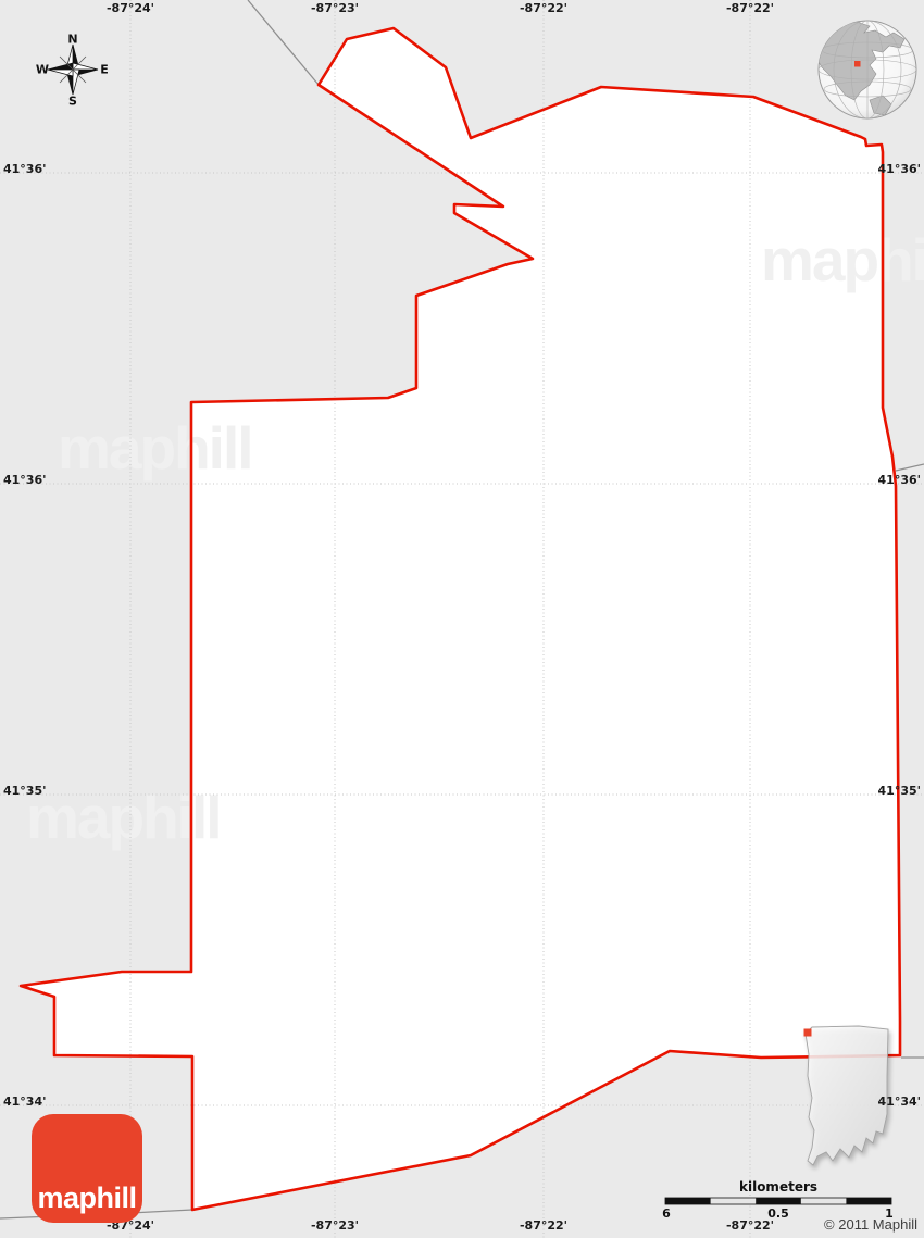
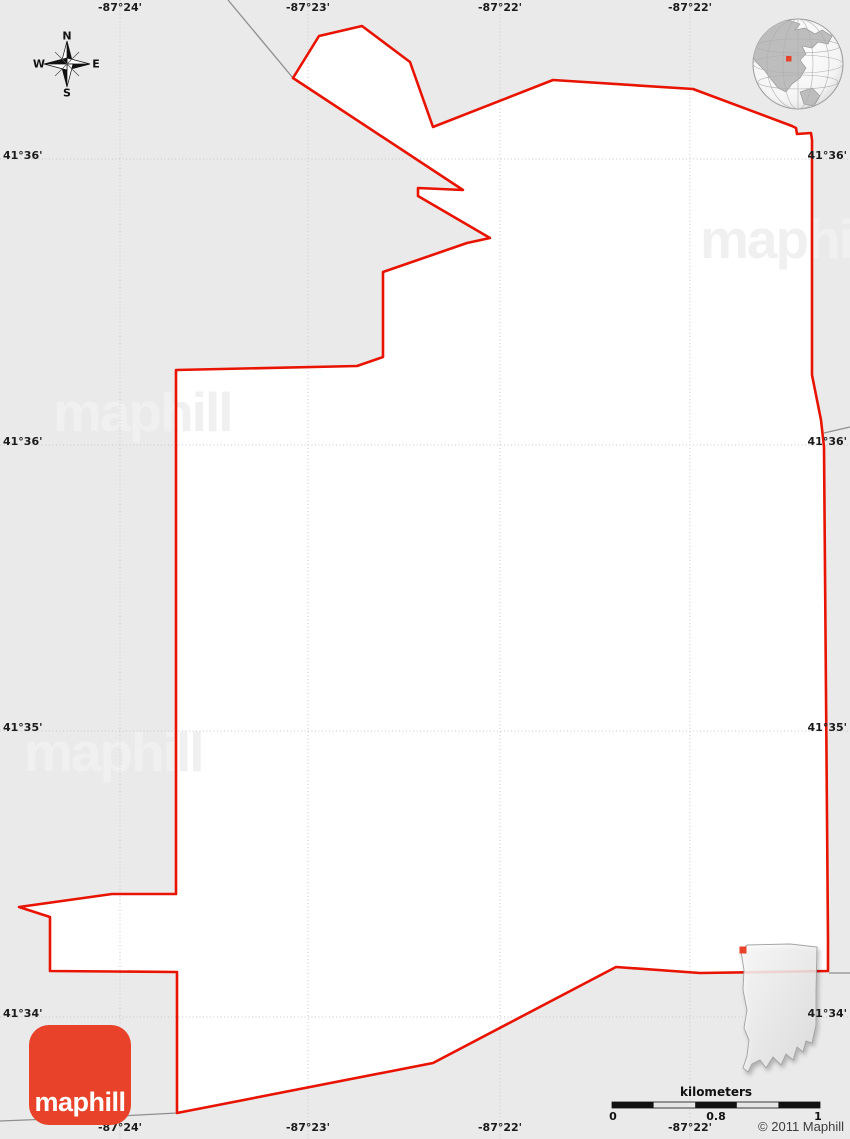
  maphi
  mapill
  maphill
  -87°24'
  -87°24'
  -87°23'
  -87°23'
  -87°22'
  -87°22'
  -87°22'
  -87°22'
  41°36'
  41°36'
  41°36'
  41°36'
  41°35'
  41°35'
  41°34'
  41°34'
  N
  E
  S
  W
  kilometers
- 6
+ 0
- 0.5
+ 0.8
  1
  © 2011 Maphill
  maphill
